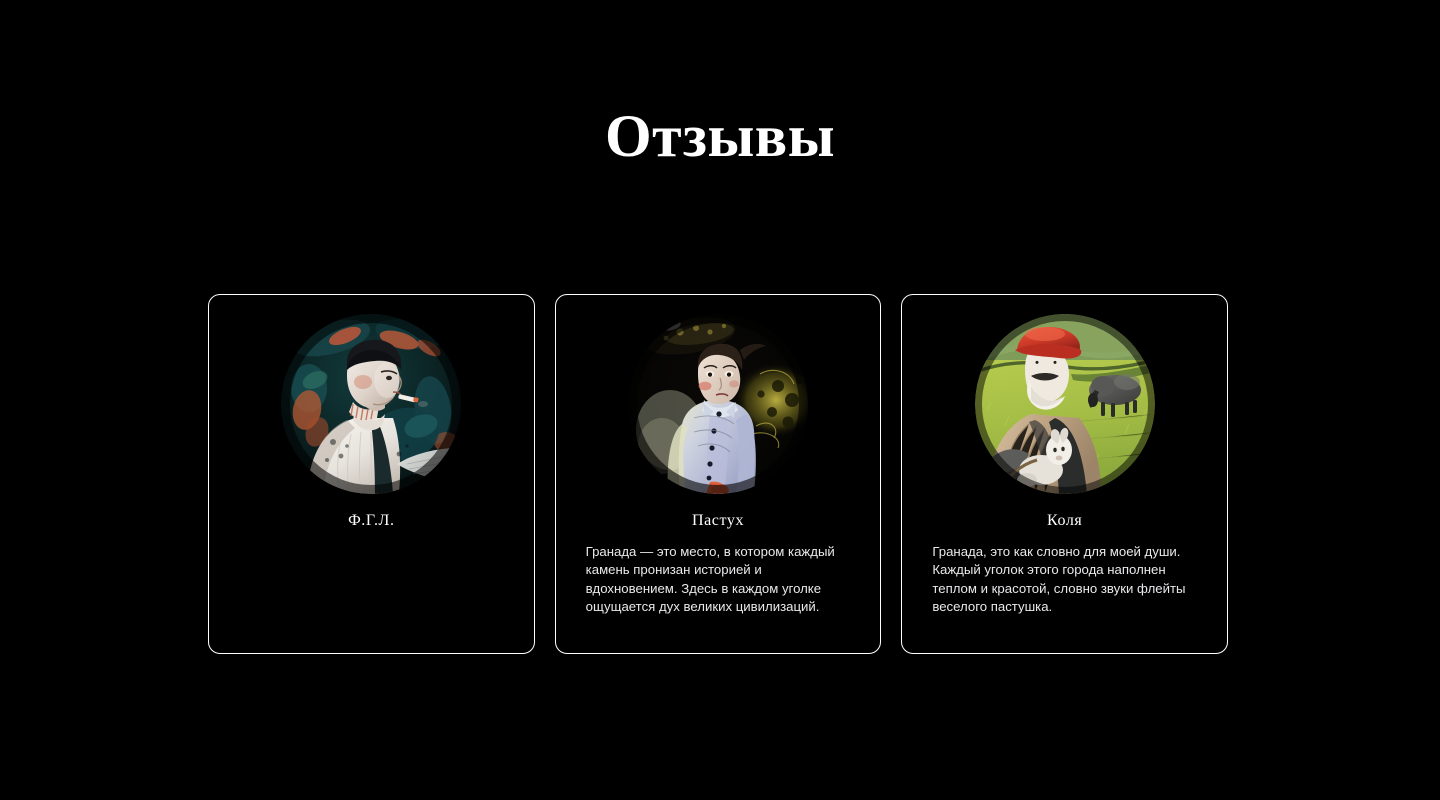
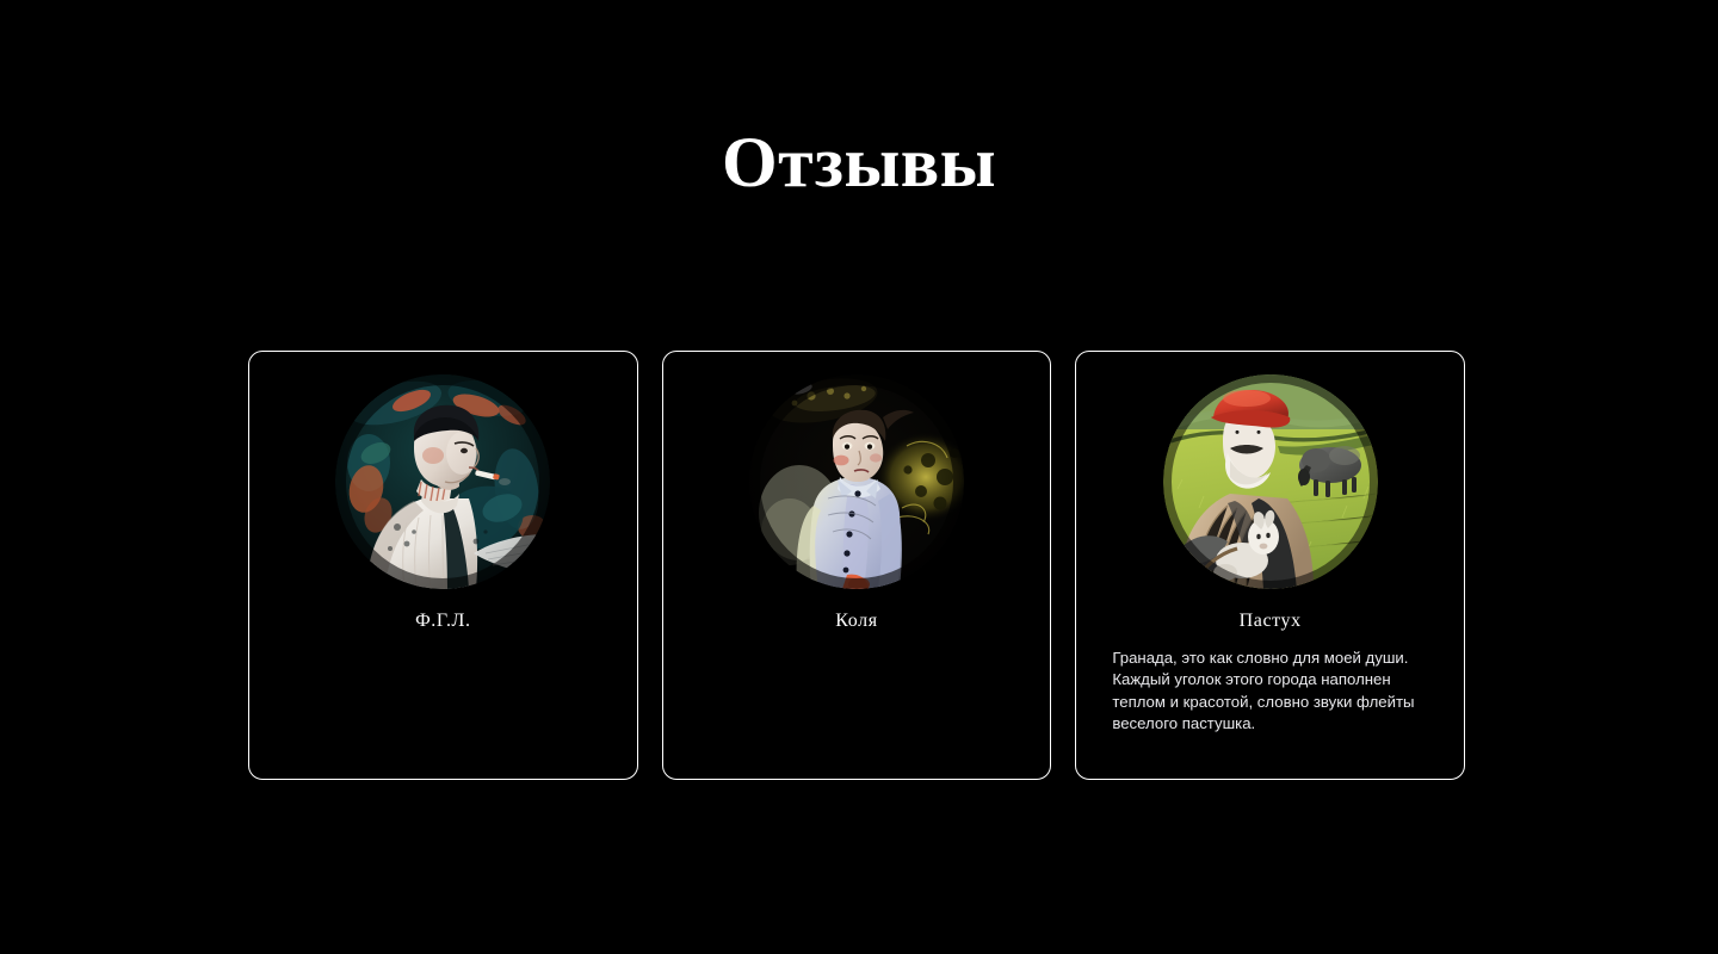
  Отзывы
  Ф.Г.Л.
- Пастух
+ Коля
- Гранада — это место, в котором каждый камень пронизан историей и вдохновением. Здесь в каждом уголке ощущается дух великих цивилизаций.
- Коля
+ Пастух
  Гранада, это как словно для моей души. Каждый уголок этого города наполнен теплом и красотой, словно звуки флейты веселого пастушка.
